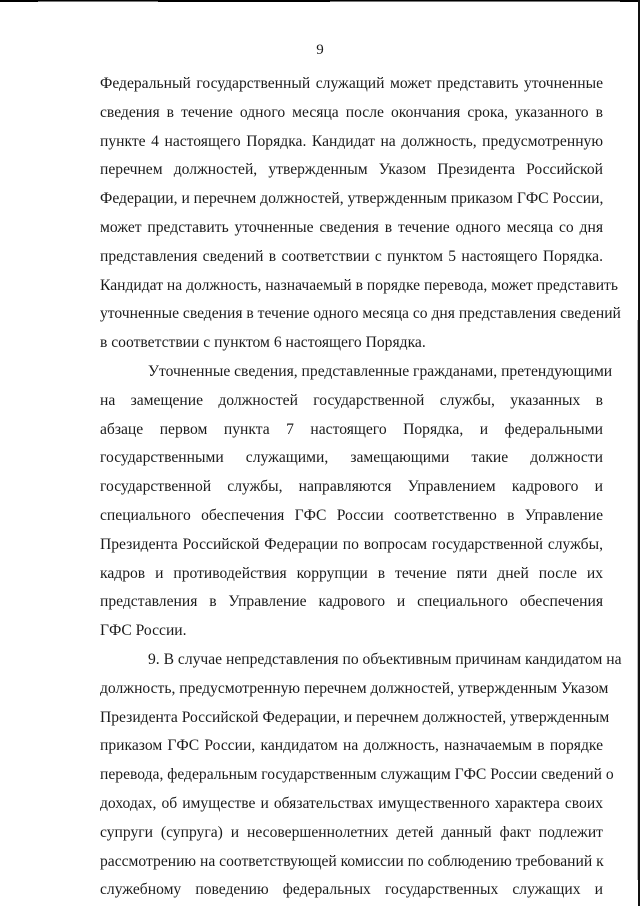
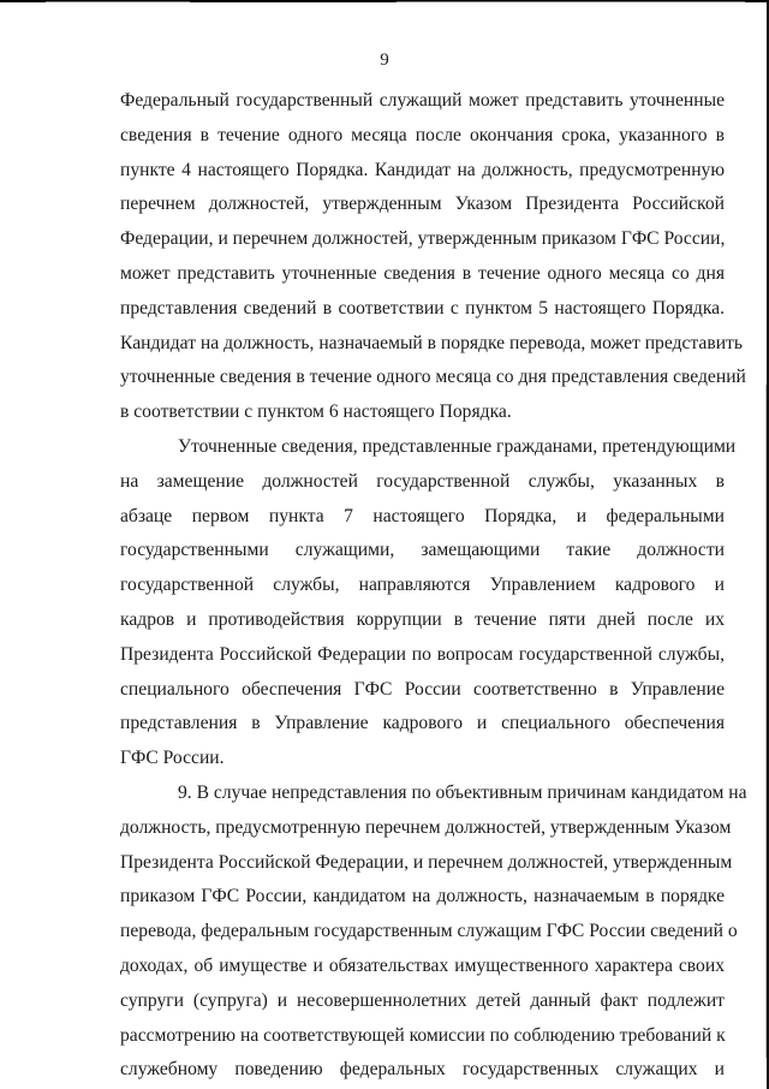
  9
  Федеральный государственный служащий может представить уточненные
  сведения в течение одного месяца после окончания срока, указанного в
  пункте 4 настоящего Порядка. Кандидат на должность, предусмотренную
  перечнем должностей, утвержденным Указом Президента Российской
  Федерации, и перечнем должностей, утвержденным приказом ГФС России,
  может представить уточненные сведения в течение одного месяца со дня
  представления сведений в соответствии с пунктом 5 настоящего Порядка.
  Кандидат на должность, назначаемый в порядке перевода, может представить
  уточненные сведения в течение одного месяца со дня представления сведений
  в соответствии с пунктом 6 настоящего Порядка.
  Уточненные сведения, представленные гражданами, претендующими
  на замещение должностей государственной службы, указанных в
  абзаце первом пункта 7 настоящего Порядка, и федеральными
  государственными служащими, замещающими такие должности
  государственной службы, направляются Управлением кадрового и
- специального обеспечения ГФС России соответственно в Управление
+ кадров и противодействия коррупции в течение пяти дней после их
  Президента Российской Федерации по вопросам государственной службы,
- кадров и противодействия коррупции в течение пяти дней после их
+ специального обеспечения ГФС России соответственно в Управление
  представления в Управление кадрового и специального обеспечения
  ГФС России.
  9. В случае непредставления по объективным причинам кандидатом на
  должность, предусмотренную перечнем должностей, утвержденным Указом
  Президента Российской Федерации, и перечнем должностей, утвержденным
  приказом ГФС России, кандидатом на должность, назначаемым в порядке
  перевода, федеральным государственным служащим ГФС России сведений о
  доходах, об имуществе и обязательствах имущественного характера своих
  супруги (супруга) и несовершеннолетних детей данный факт подлежит
  рассмотрению на соответствующей комиссии по соблюдению требований к
  служебному поведению федеральных государственных служащих и
